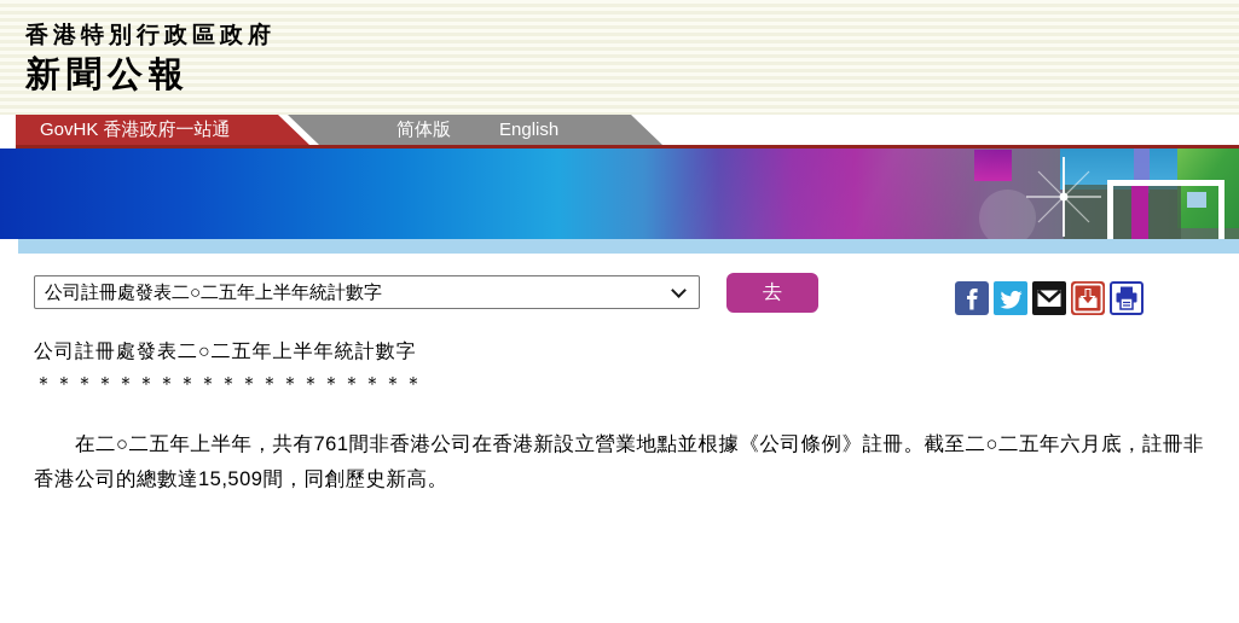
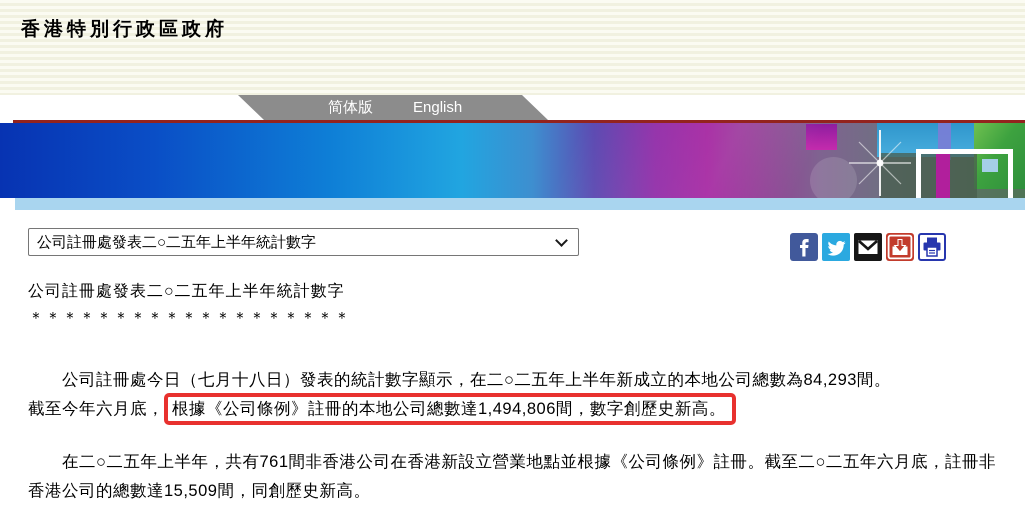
  香港特別行政區政府
- 新聞公報
  简体版
  English
- GovHK 香港政府一站通
  公司註冊處發表二○二五年上半年統計數字
- 去
  公司註冊處發表二○二五年上半年統計數字
  ＊＊＊＊＊＊＊＊＊＊＊＊＊＊＊＊＊＊＊
+ 公司註冊處今日（七月十八日）發表的統計數字顯示，在二○二五年上半年新成立的本地公司總數為84,293間。
+ 截至今年六月底， 根據《公司條例》註冊的本地公司總數達1,494,806間，數字創歷史新高。
  在二○二五年上半年，共有761間非香港公司在香港新設立營業地點並根據《公司條例》註冊。截至二○二五年六月底，註冊非香港公司的總數達15,509間，同創歷史新高。
